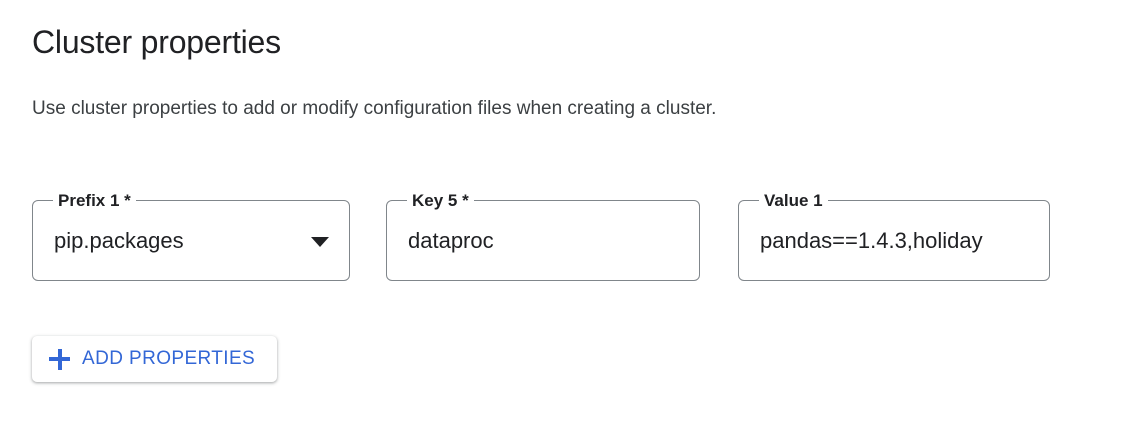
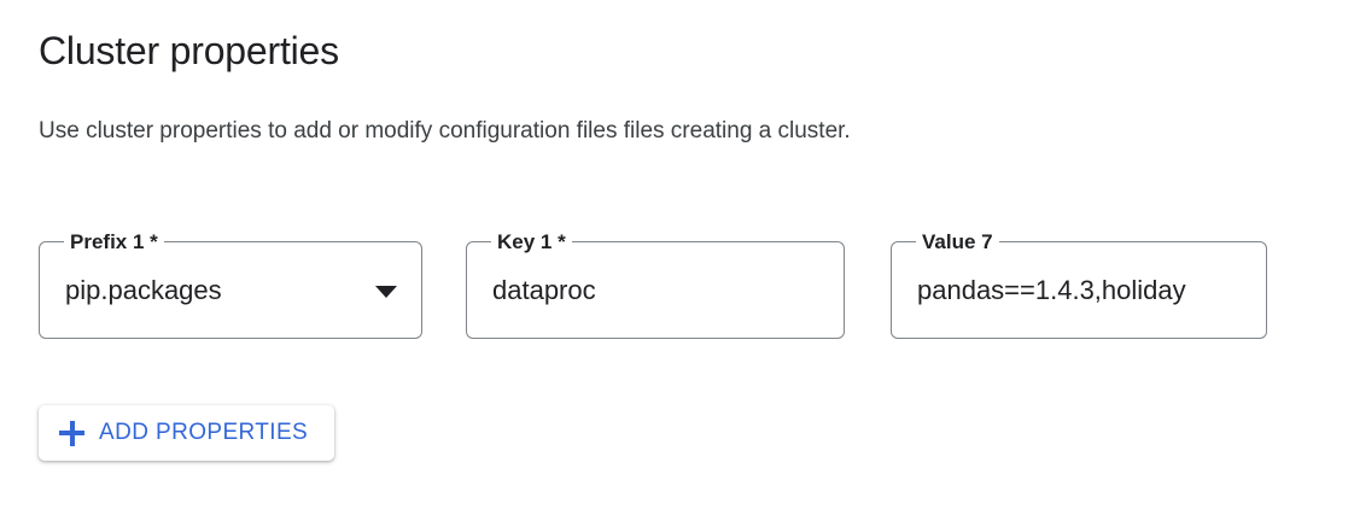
  Cluster properties
- Use cluster properties to add or modify configuration files when creating a cluster.
+ Use cluster properties to add or modify configuration files files creating a cluster.
  Prefix 1 *
  pip.packages
- Key 5 *
+ Key 1 *
  dataproc
- Value 1
+ Value 7
  pandas==1.4.3,holiday
  ADD PROPERTIES
